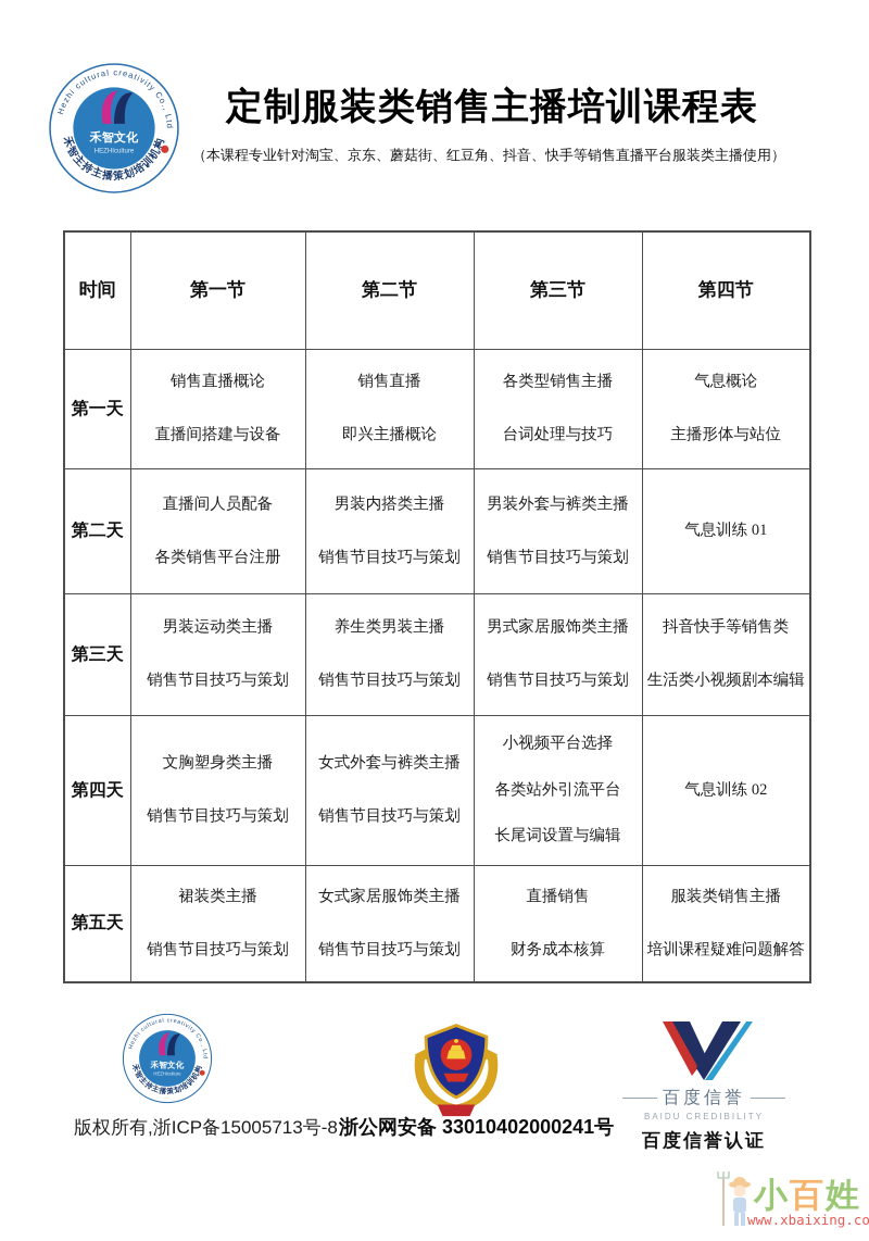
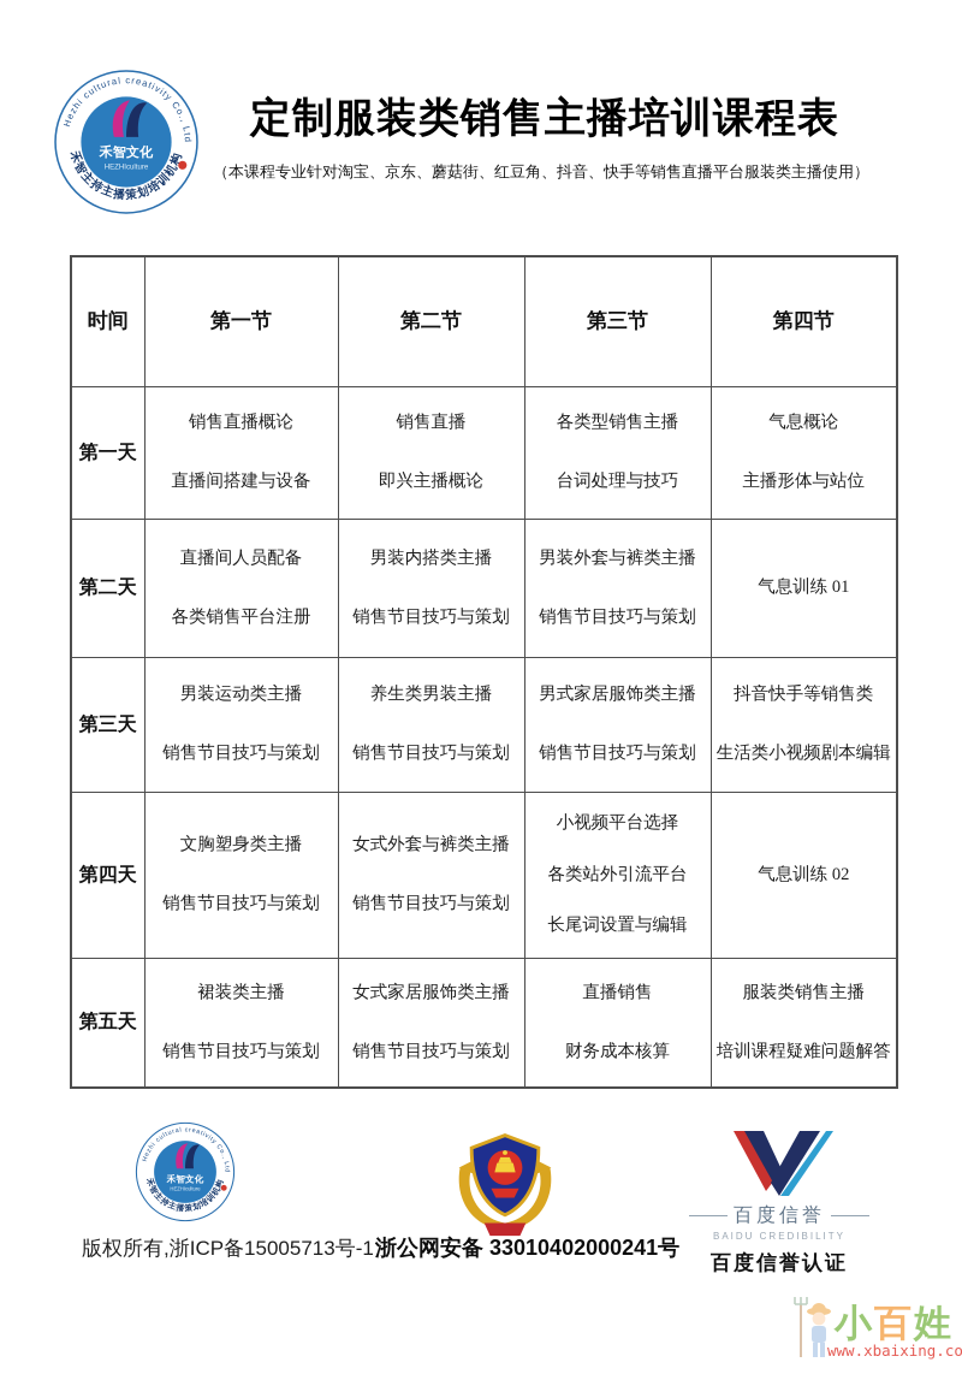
  定制服装类销售主播培训课程表
  （本课程专业针对淘宝、京东、蘑菇街、红豆角、抖音、快手等销售直播平台服装类主播使用）
  时间	第一节	第二节	第三节	第四节
  第一天	销售直播概论直播间搭建与设备	销售直播即兴主播概论	各类型销售主播台词处理与技巧	气息概论主播形体与站位
  第二天	直播间人员配备各类销售平台注册	男装内搭类主播销售节目技巧与策划	男装外套与裤类主播销售节目技巧与策划	气息训练 01
  第三天	男装运动类主播销售节目技巧与策划	养生类男装主播销售节目技巧与策划	男式家居服饰类主播销售节目技巧与策划	抖音快手等销售类生活类小视频剧本编辑
  第四天	文胸塑身类主播销售节目技巧与策划	女式外套与裤类主播销售节目技巧与策划	小视频平台选择各类站外引流平台长尾词设置与编辑	气息训练 02
  第五天	裙装类主播销售节目技巧与策划	女式家居服饰类主播销售节目技巧与策划	直播销售财务成本核算	服装类销售主播培训课程疑难问题解答
  百度信誉
  BAIDU CREDIBILITY
  百度信誉认证
- 版权所有,浙ICP备15005713号-8
+ 版权所有,浙ICP备15005713号-1
  浙公网安备 33010402000241号
  小百姓
  www.xbaixing.co
